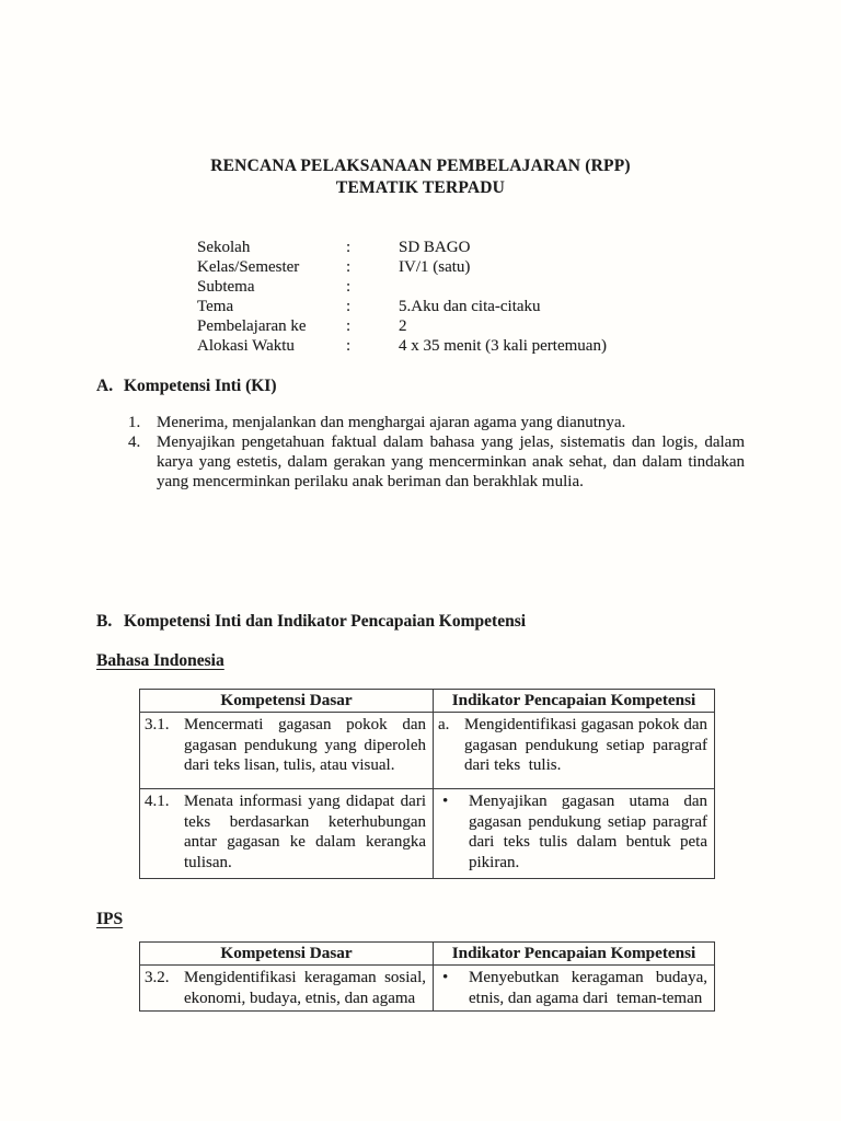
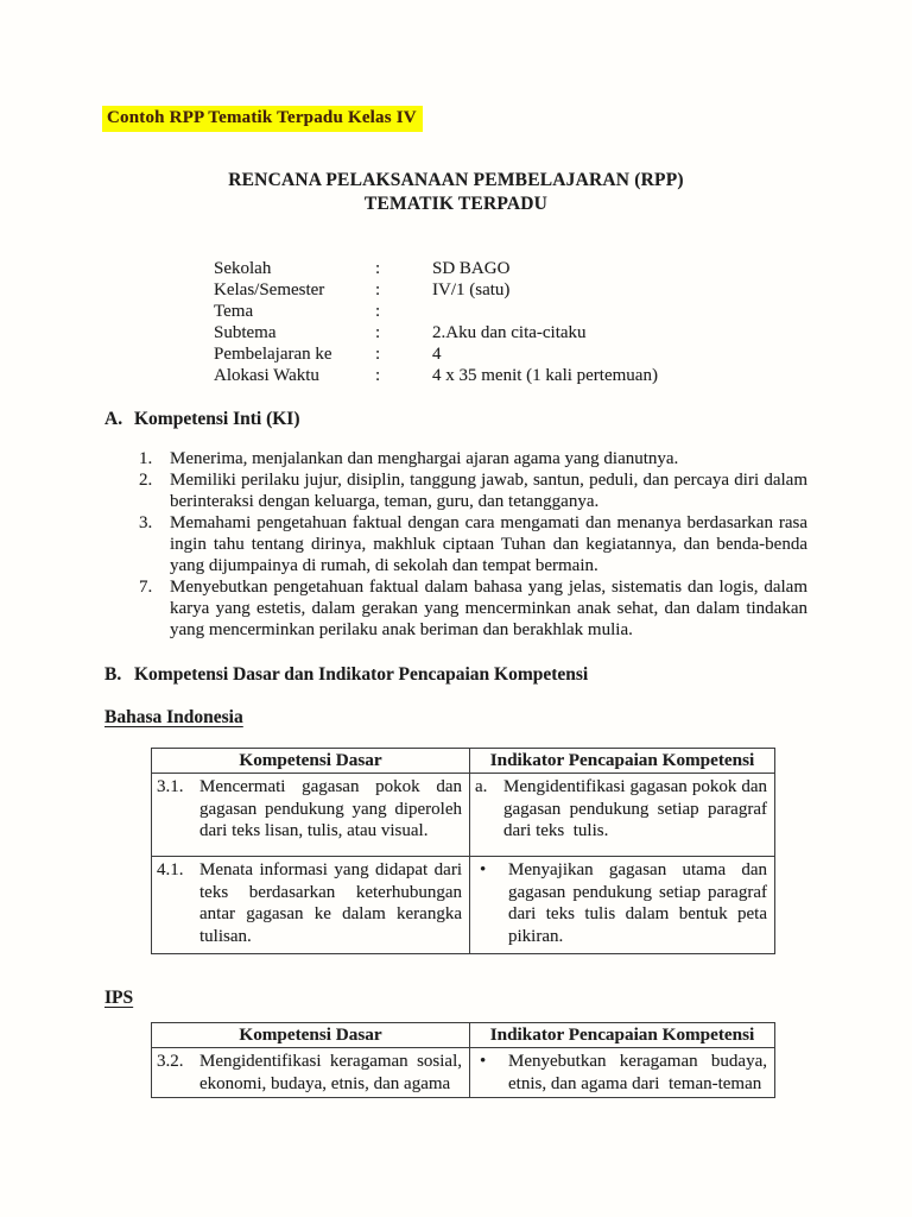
+ Contoh RPP Tematik Terpadu Kelas IV
  RENCANA PELAKSANAAN PEMBELAJARAN (RPP)
  TEMATIK TERPADU
  Sekolah
  :
  SD BAGO
  Kelas/Semester
  :
  IV/1 (satu)
- Subtema
+ Tema
  :
- Tema
+ Subtema
  :
- 5.Aku dan cita-citaku
+ 2.Aku dan cita-citaku
  Pembelajaran ke
  :
- 2
+ 4
  Alokasi Waktu
  :
- 4 x 35 menit (3 kali pertemuan)
+ 4 x 35 menit (1 kali pertemuan)
  A.
  Kompetensi Inti (KI)
  1.
  Menerima, menjalankan dan menghargai ajaran agama yang dianutnya.
+ 2.
+ Memiliki perilaku jujur, disiplin, tanggung jawab, santun, peduli, dan percaya diri dalam berinteraksi dengan keluarga, teman, guru, dan tetangganya.
+ 3.
+ Memahami pengetahuan faktual dengan cara mengamati dan menanya berdasarkan rasa ingin tahu tentang dirinya, makhluk ciptaan Tuhan dan kegiatannya, dan benda-benda yang dijumpainya di rumah, di sekolah dan tempat bermain.
- 4.
+ 7.
- Menyajikan pengetahuan faktual dalam bahasa yang jelas, sistematis dan logis, dalam karya yang estetis, dalam gerakan yang mencerminkan anak sehat, dan dalam tindakan yang mencerminkan perilaku anak beriman dan berakhlak mulia.
+ Menyebutkan pengetahuan faktual dalam bahasa yang jelas, sistematis dan logis, dalam karya yang estetis, dalam gerakan yang mencerminkan anak sehat, dan dalam tindakan yang mencerminkan perilaku anak beriman dan berakhlak mulia.
  B.
- Kompetensi Inti dan Indikator Pencapaian Kompetensi
+ Kompetensi Dasar dan Indikator Pencapaian Kompetensi
  Bahasa Indonesia
  Kompetensi Dasar	Indikator Pencapaian Kompetensi
  3.1. Mencermati gagasan pokok dan gagasan pendukung yang diperoleh dari teks lisan, tulis, atau visual.	a. Mengidentifikasi gagasan pokok dan gagasan pendukung setiap paragraf dari teks tulis.
  4.1. Menata informasi yang didapat dari teks berdasarkan keterhubungan antar gagasan ke dalam kerangka tulisan.	• Menyajikan gagasan utama dan gagasan pendukung setiap paragraf dari teks tulis dalam bentuk peta pikiran.
  IPS
  Kompetensi Dasar	Indikator Pencapaian Kompetensi
  3.2. Mengidentifikasi keragaman sosial, ekonomi, budaya, etnis, dan agama	• Menyebutkan keragaman budaya, etnis, dan agama dari teman-teman
